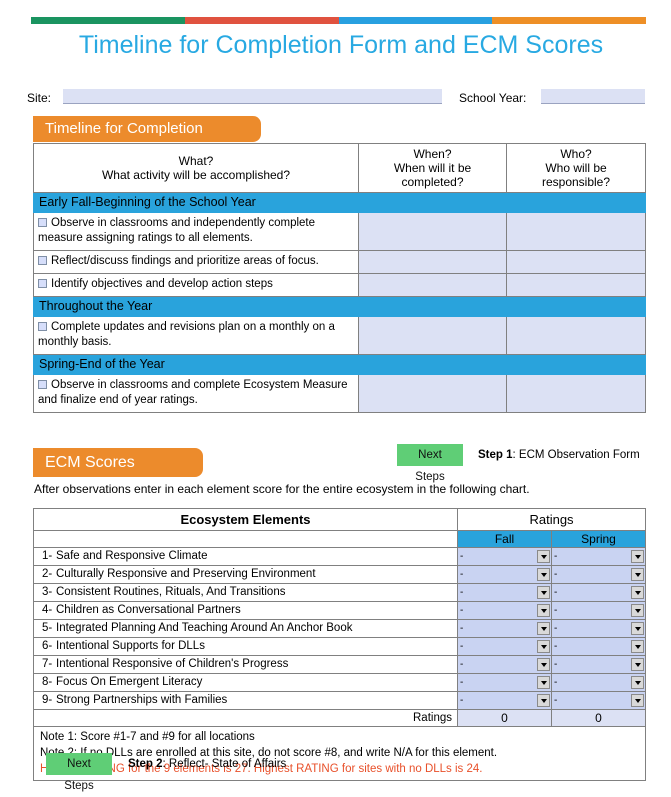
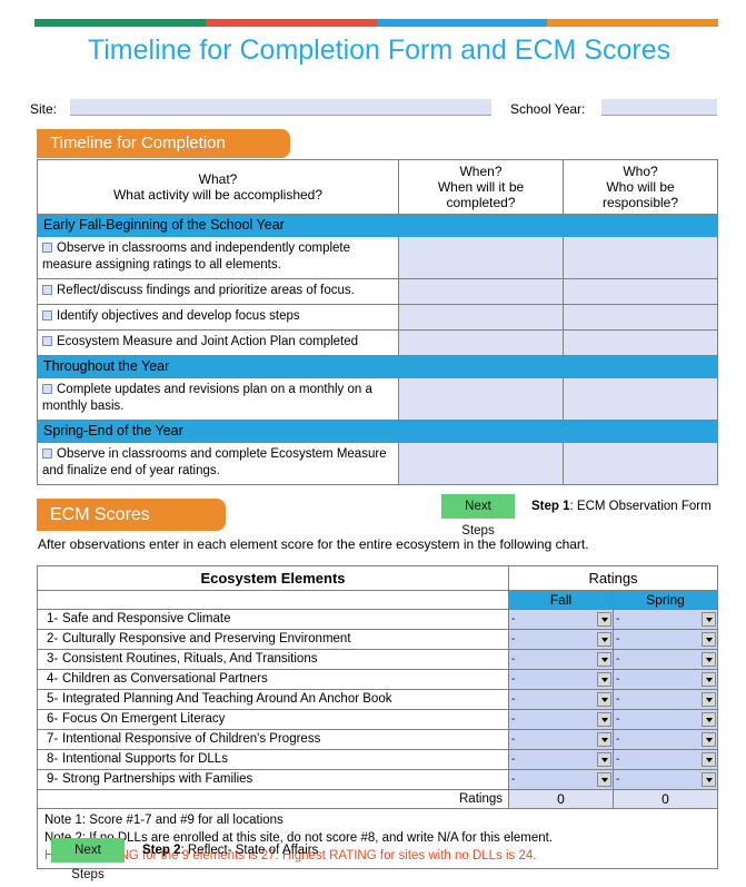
  Timeline for Completion Form and ECM Scores
  Site:
  School Year:
  Timeline for Completion
  What? What activity will be accomplished?	When? When will it be completed?	Who? Who will be responsible?
  Early Fall-Beginning of the School Year
  Observe in classrooms and independently complete measure assigning ratings to all elements.
  Reflect/discuss findings and prioritize areas of focus.
- Identify objectives and develop action steps
+ Identify objectives and develop focus steps
+ Ecosystem Measure and Joint Action Plan completed
  Throughout the Year
  Complete updates and revisions plan on a monthly on a monthly basis.
  Spring-End of the Year
  Observe in classrooms and complete Ecosystem Measure and finalize end of year ratings.
  Next Steps
  Step 1: ECM Observation Form
  ECM Scores
  After observations enter in each element score for the entire ecosystem in the following chart.
  Ecosystem Elements	Ratings
  	Fall	Spring
  1- Safe and Responsive Climate	-	-
  2- Culturally Responsive and Preserving Environment	-	-
  3- Consistent Routines, Rituals, And Transitions	-	-
  4- Children as Conversational Partners	-	-
  5- Integrated Planning And Teaching Around An Anchor Book	-	-
- 6- Intentional Supports for DLLs	-	-
+ 6- Focus On Emergent Literacy	-	-
  7- Intentional Responsive of Children's Progress	-	-
- 8- Focus On Emergent Literacy	-	-
+ 8- Intentional Supports for DLLs	-	-
  9- Strong Partnerships with Families	-	-
  Ratings	0	0
  Note 1: Score #1-7 and #9 for all locations NLLs are enrolled at this site, do not score #8, and write N/A for this element. HG for the 9 elements is 27. Highest RATING for sites with no DLLs is 24.
  Next Steps
  Step 2: Reflect- State of Affairs
